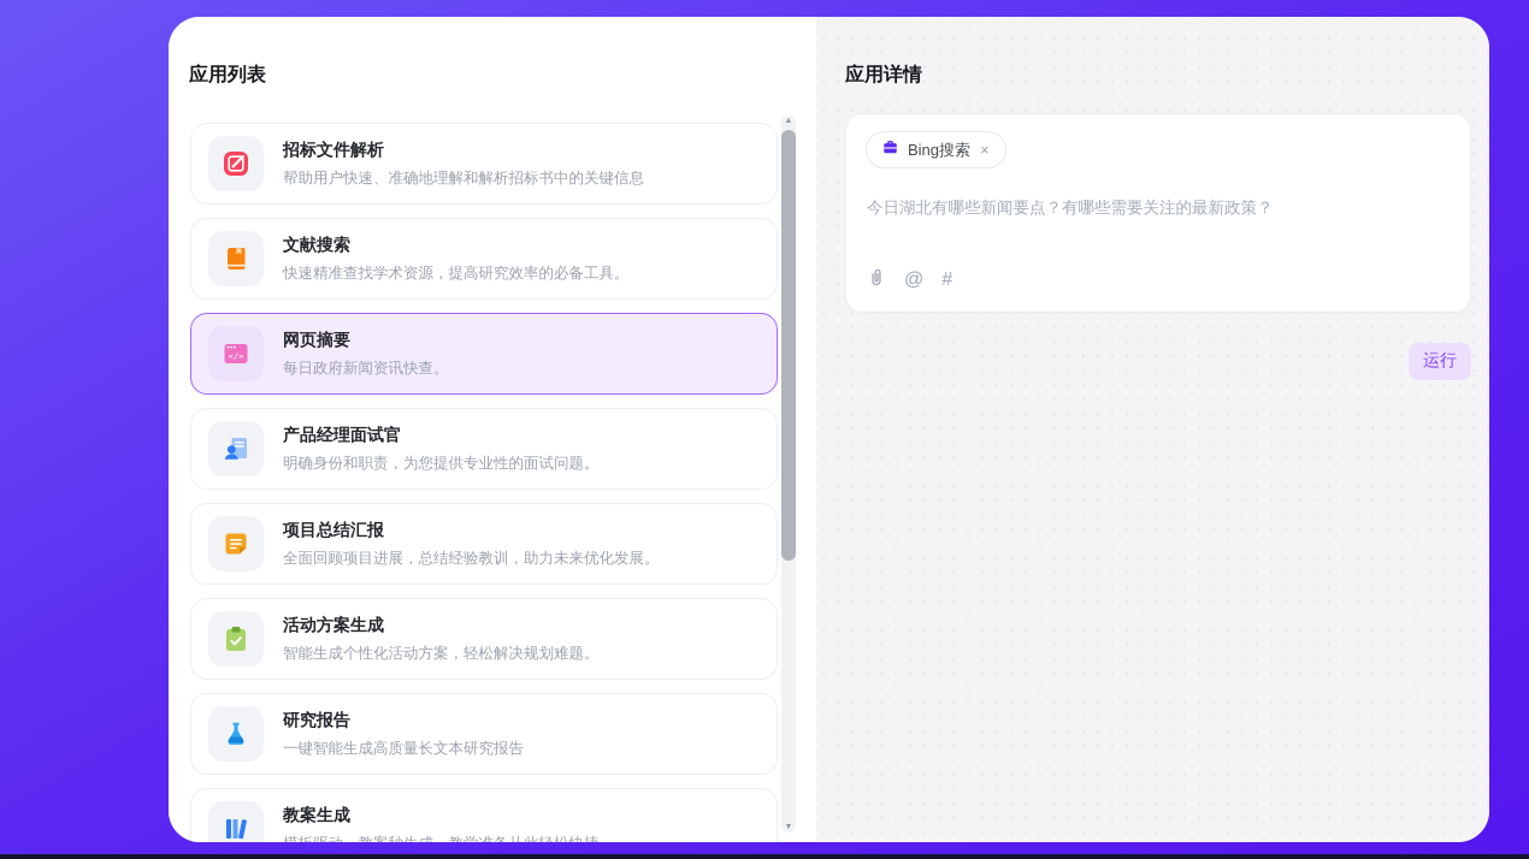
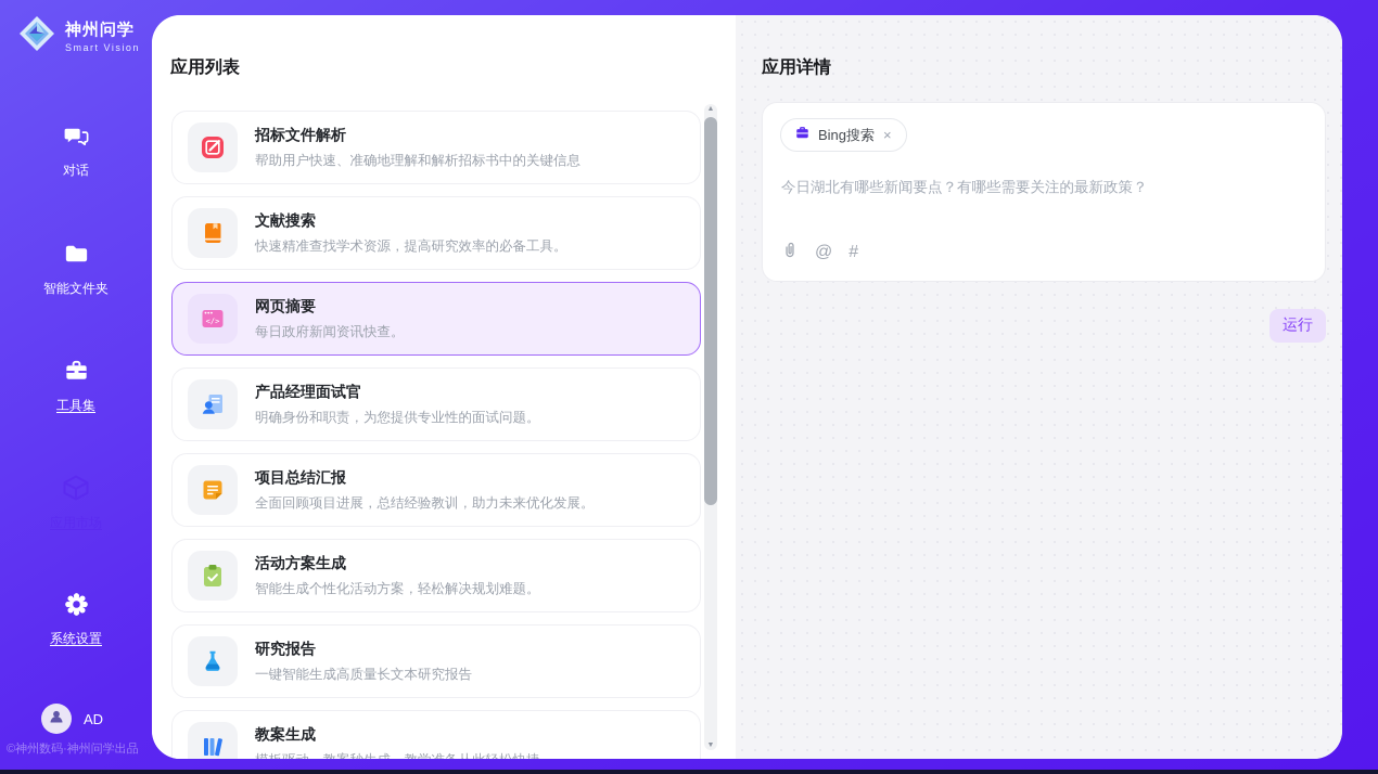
+ 神州问学
+ Smart Vision
+ 对话
+ 智能文件夹
+ 工具集
+ 系统设置
+ AD
+ ©神州数码·神州问学出品
  应用列表
  招标文件解析
  帮助用户快速、准确地理解和解析招标书中的关键信息
  文献搜索
  快速精准查找学术资源，提高研究效率的必备工具。
  </>
  网页摘要
  每日政府新闻资讯快查。
  产品经理面试官
  明确身份和职责，为您提供专业性的面试问题。
  项目总结汇报
  全面回顾项目进展，总结经验教训，助力未来优化发展。
  活动方案生成
  智能生成个性化活动方案，轻松解决规划难题。
  研究报告
  一键智能生成高质量长文本研究报告
  教案生成
  应用详情
  Bing搜索
  ×
  今日湖北有哪些新闻要点？有哪些需要关注的最新政策？
  @
  #
  运行
